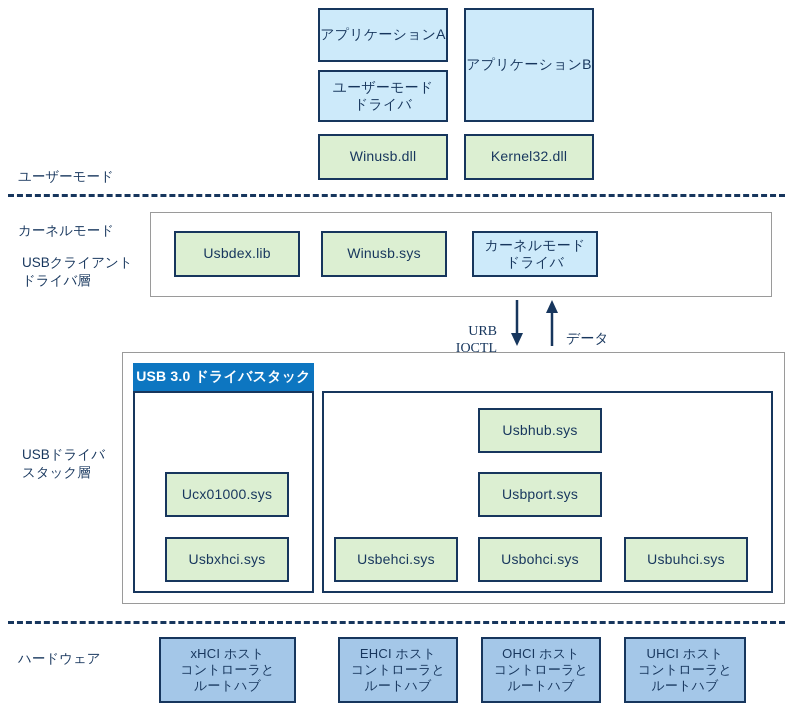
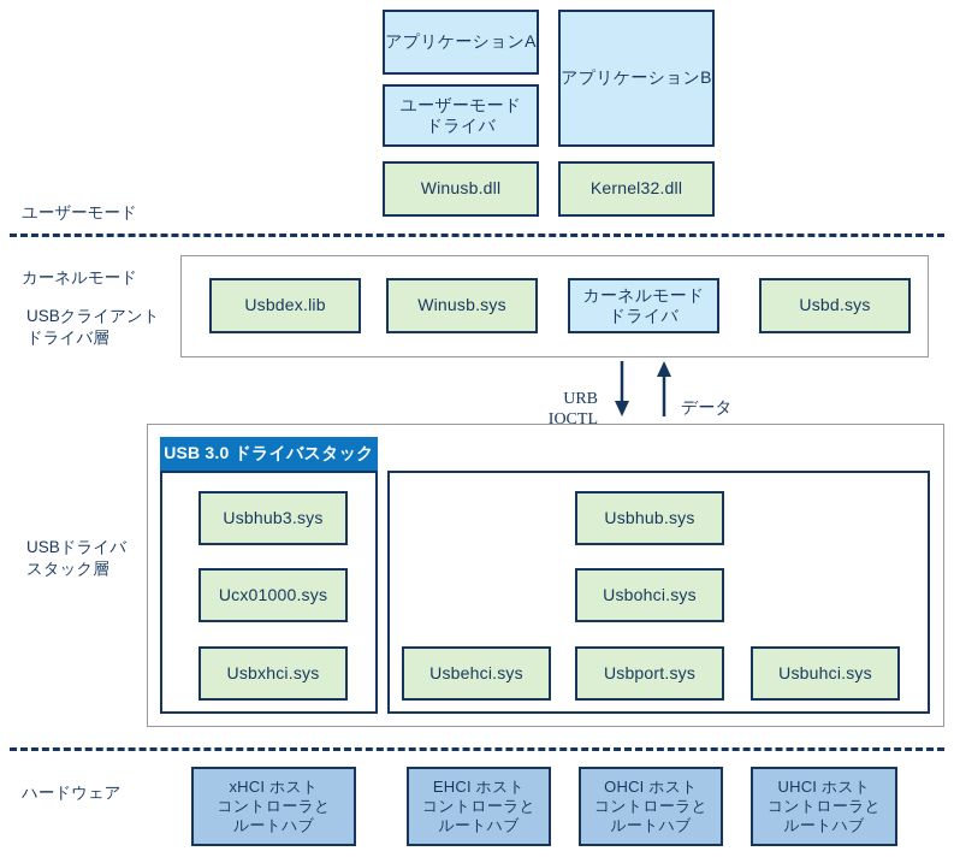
  アプリケーションA
  ユーザーモード
  ドライバ
  アプリケーションB
  Winusb.dll
  Kernel32.dll
  ユーザーモード
  カーネルモード
  USBクライアント
  ドライバ層
  Usbdex.lib
  Winusb.sys
  カーネルモード
  ドライバ
+ Usbd.sys
  URB
  IOCTL
  データ
  USBドライバ
  スタック層
  USB 3.0 ドライバスタック
+ Usbhub3.sys
  Ucx01000.sys
  Usbxhci.sys
  Usbhub.sys
- Usbport.sys
+ Usbohci.sys
  Usbehci.sys
- Usbohci.sys
+ Usbport.sys
  Usbuhci.sys
  ハードウェア
  xHCI ホスト
  コントローラと
  ルートハブ
  EHCI ホスト
  コントローラと
  ルートハブ
  OHCI ホスト
  コントローラと
  ルートハブ
  UHCI ホスト
  コントローラと
  ルートハブ
